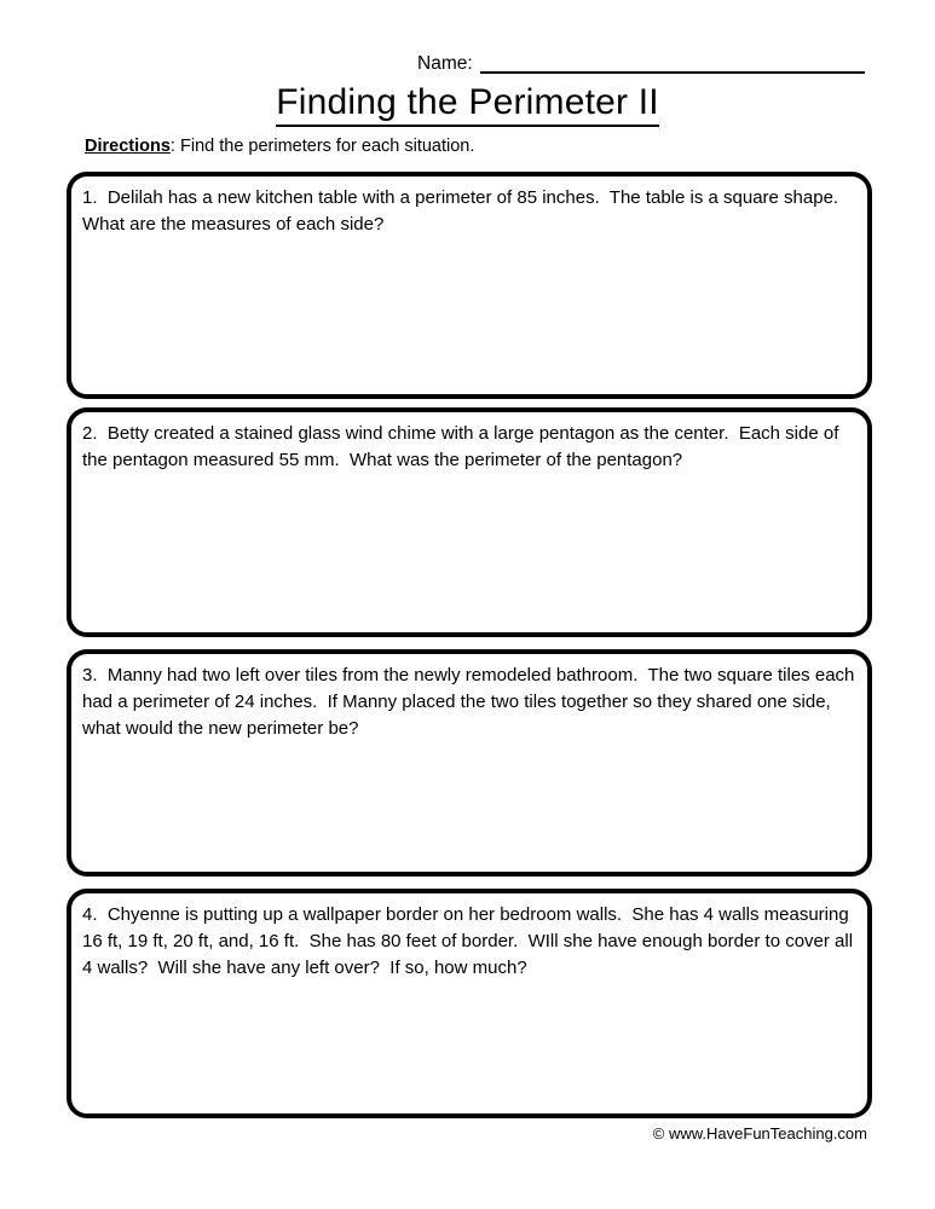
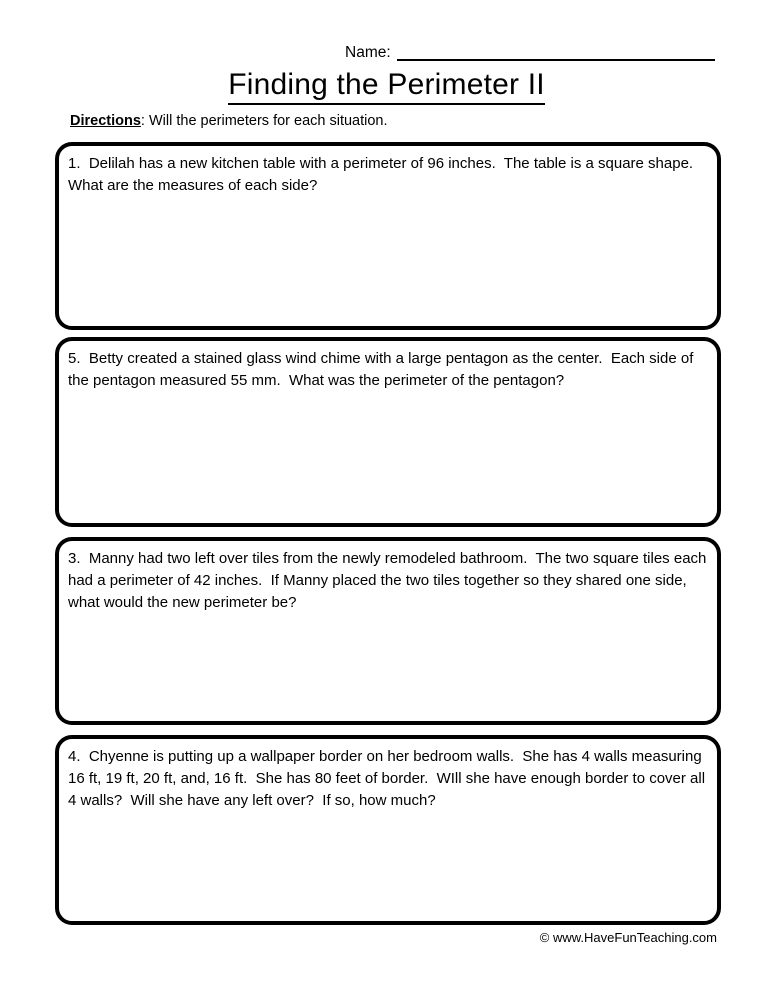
  Name:
  Finding the Perimeter II
- Directions: Find the perimeters for each situation.
+ Directions: Will the perimeters for each situation.
- 1. Delilah has a new kitchen table with a perimeter of 85 inches. The table is a square shape. What are the measures of each side?
+ 1. Delilah has a new kitchen table with a perimeter of 96 inches. The table is a square shape. What are the measures of each side?
- 2. Betty created a stained glass wind chime with a large pentagon as the center. Each side of the pentagon measured 55 mm. What was the perimeter of the pentagon?
+ 5. Betty created a stained glass wind chime with a large pentagon as the center. Each side of the pentagon measured 55 mm. What was the perimeter of the pentagon?
- 3. Manny had two left over tiles from the newly remodeled bathroom. The two square tiles each had a perimeter of 24 inches. If Manny placed the two tiles together so they shared one side, what would the new perimeter be?
+ 3. Manny had two left over tiles from the newly remodeled bathroom. The two square tiles each had a perimeter of 42 inches. If Manny placed the two tiles together so they shared one side, what would the new perimeter be?
  4. Chyenne is putting up a wallpaper border on her bedroom walls. She has 4 walls measuring 16 ft, 19 ft, 20 ft, and, 16 ft. She has 80 feet of border. WIll she have enough border to cover all 4 walls? Will she have any left over? If so, how much?
  © www.HaveFunTeaching.com
